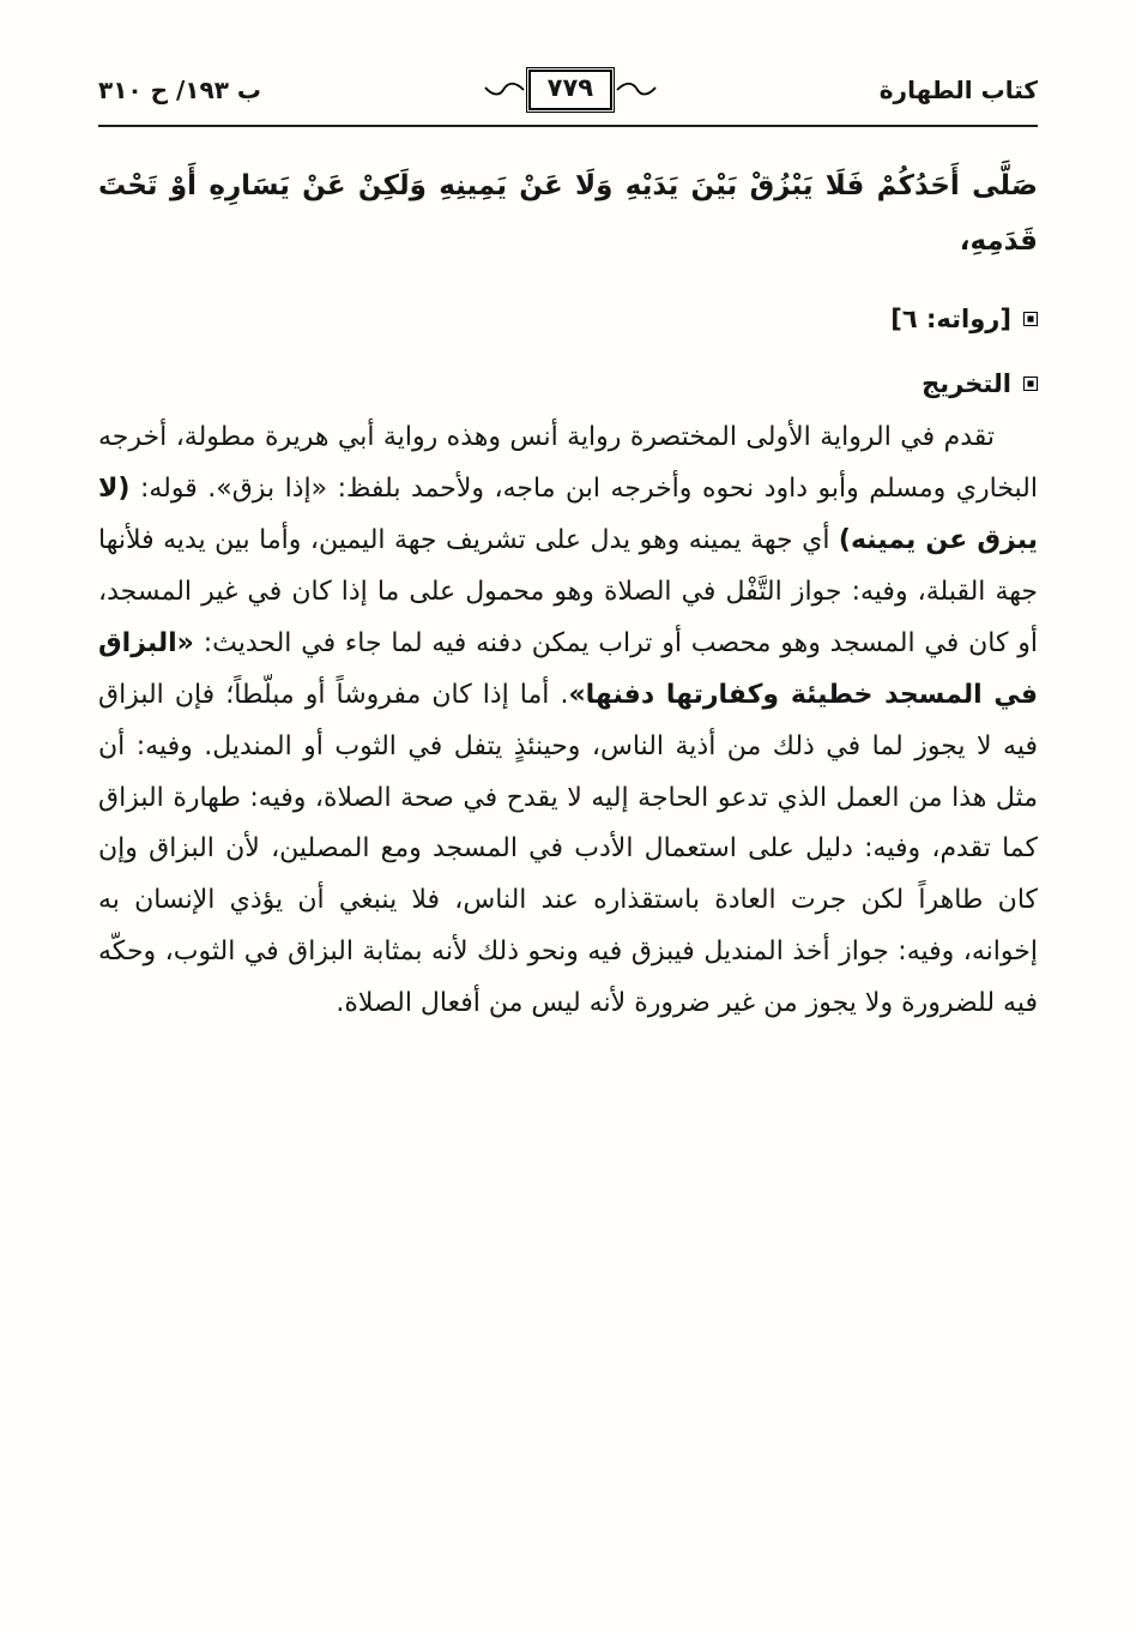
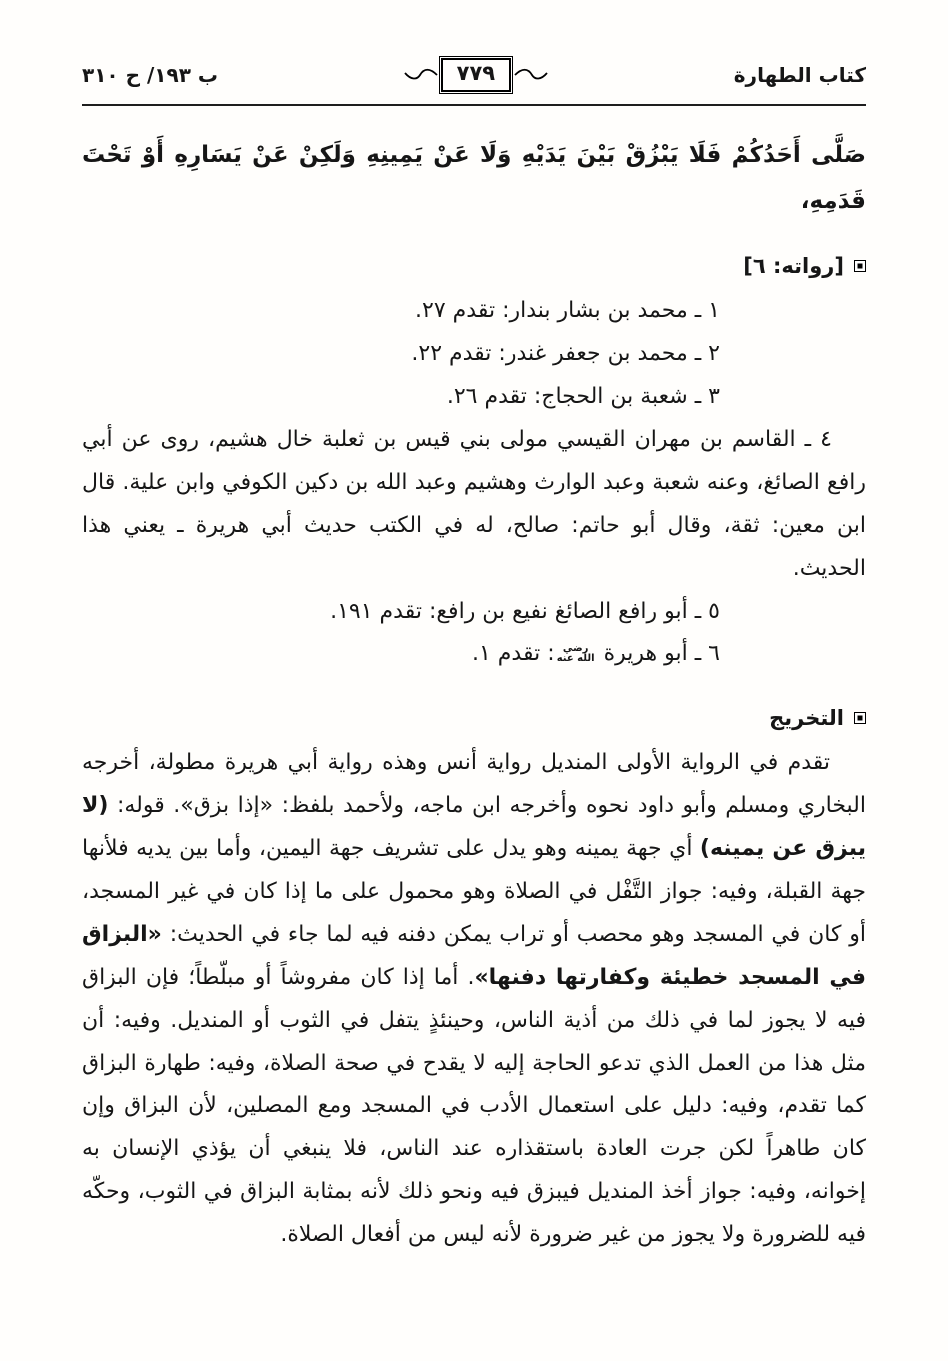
  كتاب الطهارة
  ٧٧٩
  ب ١٩٣/ ح ٣١٠
  صَلَّى أَحَدُكُمْ فَلَا يَبْزُقْ بَيْنَ يَدَيْهِ وَلَا عَنْ يَمِينِهِ وَلَكِنْ عَنْ يَسَارِهِ أَوْ تَحْتَ قَدَمِهِ،
  [رواته: ٦]
+ ١ ـ محمد بن بشار بندار: تقدم ٢٧.
+ ٢ ـ محمد بن جعفر غندر: تقدم ٢٢.
+ ٣ ـ شعبة بن الحجاج: تقدم ٢٦.
+ ٤ ـ القاسم بن مهران القيسي مولى بني قيس بن ثعلبة خال هشيم، روى عن أبي رافع الصائغ، وعنه شعبة وعبد الوارث وهشيم وعبد الله بن دكين الكوفي وابن علية. قال ابن معين: ثقة، وقال أبو حاتم: صالح، له في الكتب حديث أبي هريرة ـ يعني هذا الحديث.
+ ٥ ـ أبو رافع الصائغ نفيع بن رافع: تقدم ١٩١.
+ ٦ ـ أبو هريرة رضي الله عنه: تقدم ١.
  التخريج
- تقدم في الرواية الأولى المختصرة رواية أنس وهذه رواية أبي هريرة مطولة، أخرجه البخاري ومسلم وأبو داود نحوه وأخرجه ابن ماجه، ولأحمد بلفظ: «إذا بزق». قوله: (لا يبزق عن يمينه) أي جهة يمينه وهو يدل على تشريف جهة اليمين، وأما بين يديه فلأنها جهة القبلة، وفيه: جواز التَّفْل في الصلاة وهو محمول على ما إذا كان في غير المسجد، أو كان في المسجد وهو محصب أو تراب يمكن دفنه فيه لما جاء في الحديث: «البزاق في المسجد خطيئة وكفارتها دفنها». أما إذا كان مفروشاً أو مبلّطاً؛ فإن البزاق فيه لا يجوز لما في ذلك من أذية الناس، وحينئذٍ يتفل في الثوب أو المنديل. وفيه: أن مثل هذا من العمل الذي تدعو الحاجة إليه لا يقدح في صحة الصلاة، وفيه: طهارة البزاق كما تقدم، وفيه: دليل على استعمال الأدب في المسجد ومع المصلين، لأن البزاق وإن كان طاهراً لكن جرت العادة باستقذاره عند الناس، فلا ينبغي أن يؤذي الإنسان به إخوانه، وفيه: جواز أخذ المنديل فيبزق فيه ونحو ذلك لأنه بمثابة البزاق في الثوب، وحكّه فيه للضرورة ولا يجوز من غير ضرورة لأنه ليس من أفعال الصلاة.
+ تقدم في الرواية الأولى المنديل رواية أنس وهذه رواية أبي هريرة مطولة، أخرجه البخاري ومسلم وأبو داود نحوه وأخرجه ابن ماجه، ولأحمد بلفظ: «إذا بزق». قوله: (لا يبزق عن يمينه) أي جهة يمينه وهو يدل على تشريف جهة اليمين، وأما بين يديه فلأنها جهة القبلة، وفيه: جواز التَّفْل في الصلاة وهو محمول على ما إذا كان في غير المسجد، أو كان في المسجد وهو محصب أو تراب يمكن دفنه فيه لما جاء في الحديث: «البزاق في المسجد خطيئة وكفارتها دفنها». أما إذا كان مفروشاً أو مبلّطاً؛ فإن البزاق فيه لا يجوز لما في ذلك من أذية الناس، وحينئذٍ يتفل في الثوب أو المنديل. وفيه: أن مثل هذا من العمل الذي تدعو الحاجة إليه لا يقدح في صحة الصلاة، وفيه: طهارة البزاق كما تقدم، وفيه: دليل على استعمال الأدب في المسجد ومع المصلين، لأن البزاق وإن كان طاهراً لكن جرت العادة باستقذاره عند الناس، فلا ينبغي أن يؤذي الإنسان به إخوانه، وفيه: جواز أخذ المنديل فيبزق فيه ونحو ذلك لأنه بمثابة البزاق في الثوب، وحكّه فيه للضرورة ولا يجوز من غير ضرورة لأنه ليس من أفعال الصلاة.
